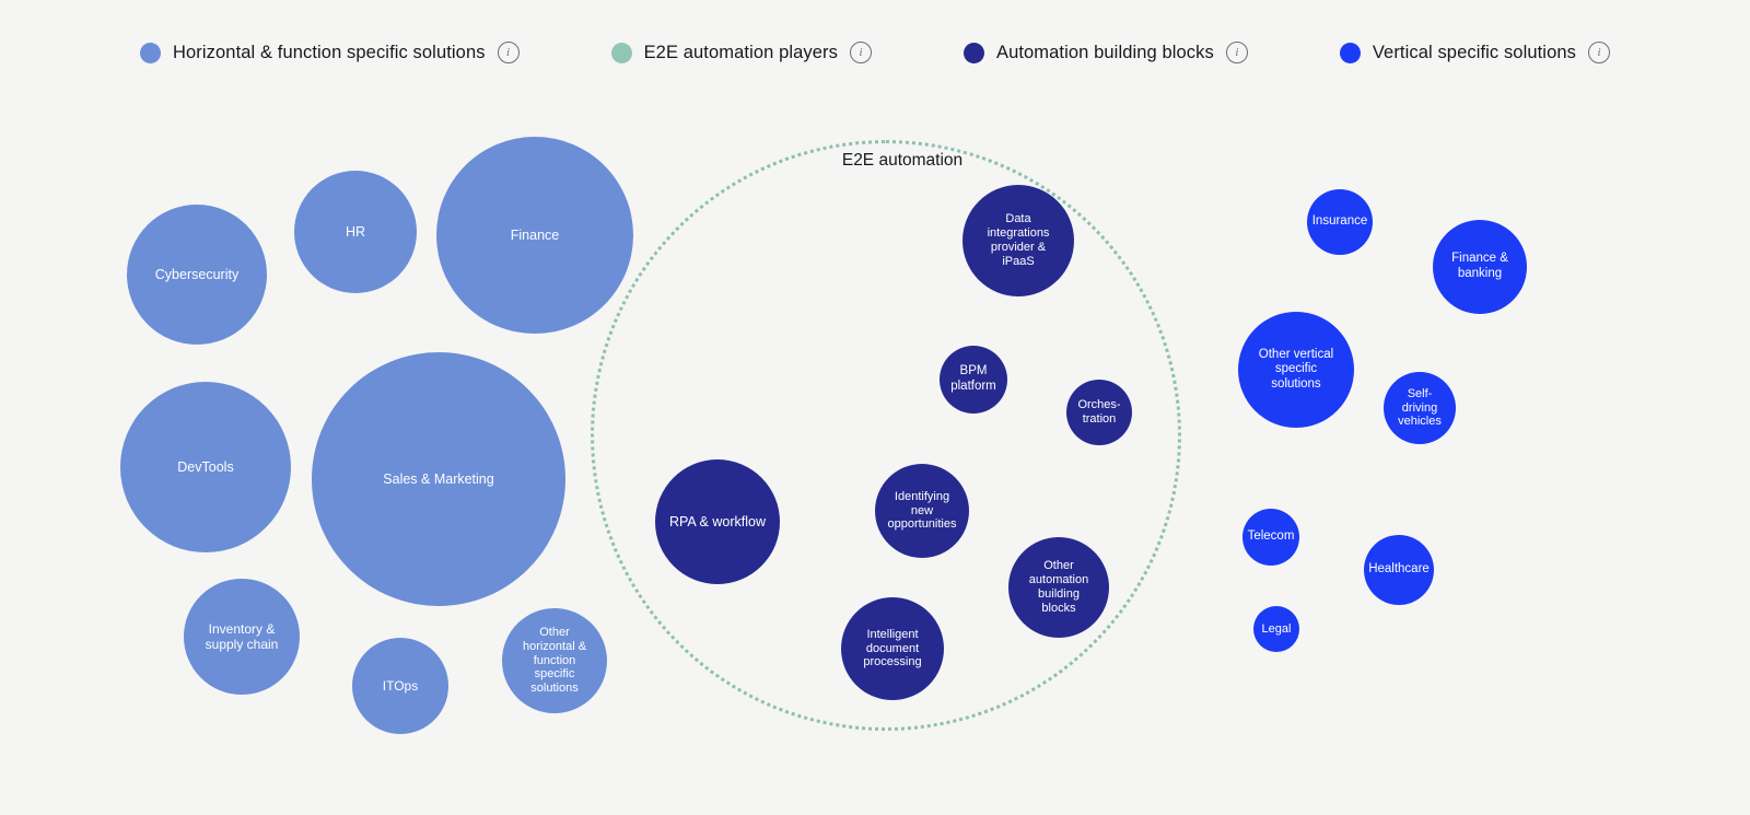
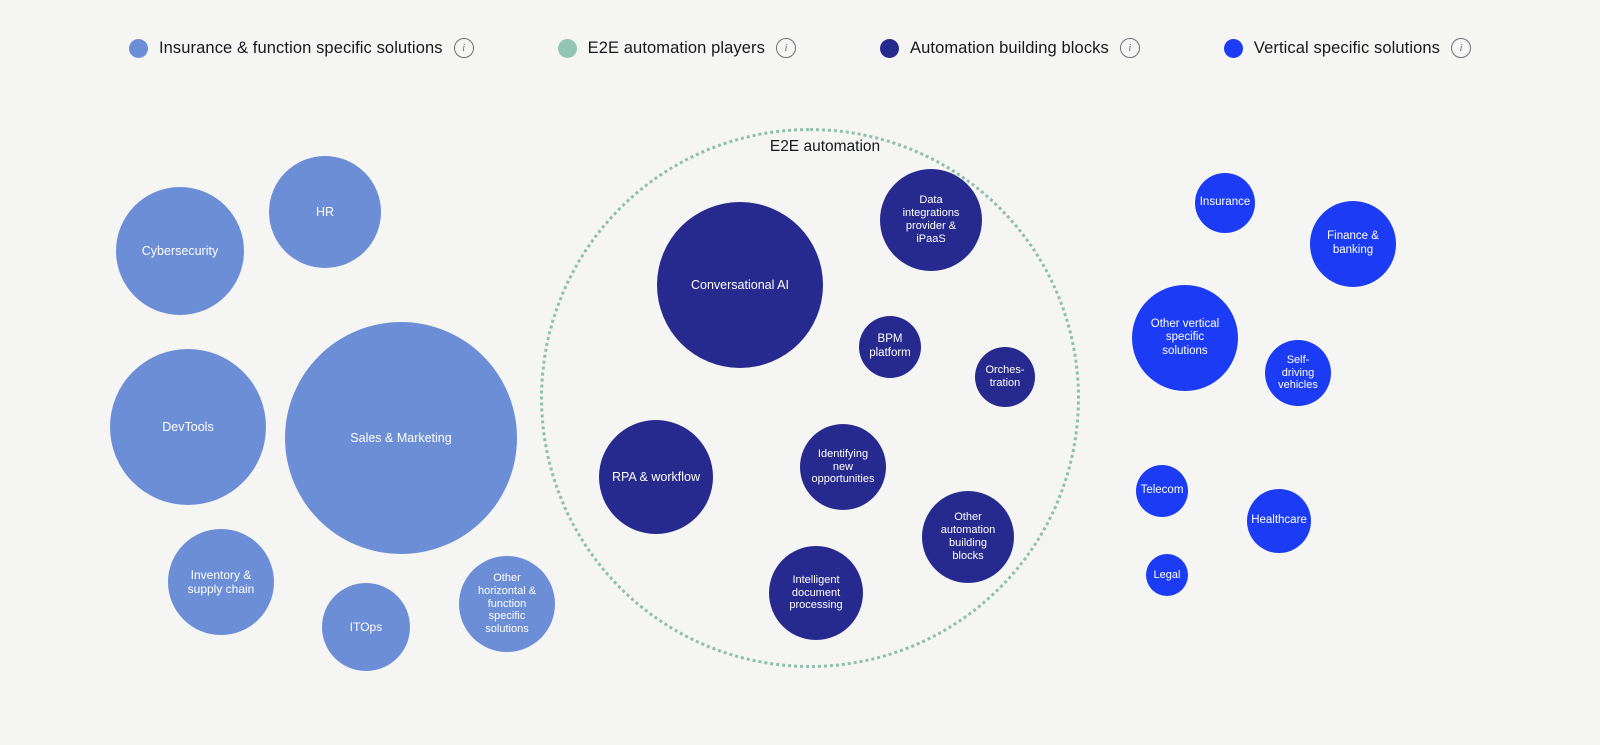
- Horizontal & function specific solutions
+ Insurance & function specific solutions
  i
  E2E automation players
  i
  Automation building blocks
  i
  Vertical specific solutions
  i
  E2E automation
  Cybersecurity
  HR
- Finance
  DevTools
  Sales & Marketing
  Inventory &
  supply chain
  ITOps
  Other
  horizontal &
  function
  specific
  solutions
+ Conversational AI
  Data
  integrations
  provider &
  iPaaS
  BPM
  platform
  Orches-
  tration
  RPA & workflow
  Identifying
  new
  opportunities
  Other
  automation
  building
  blocks
  Intelligent
  document
  processing
  Insurance
  Finance &
  banking
  Other vertical
  specific
  solutions
  Self-
  driving
  vehicles
  Telecom
  Healthcare
  Legal
